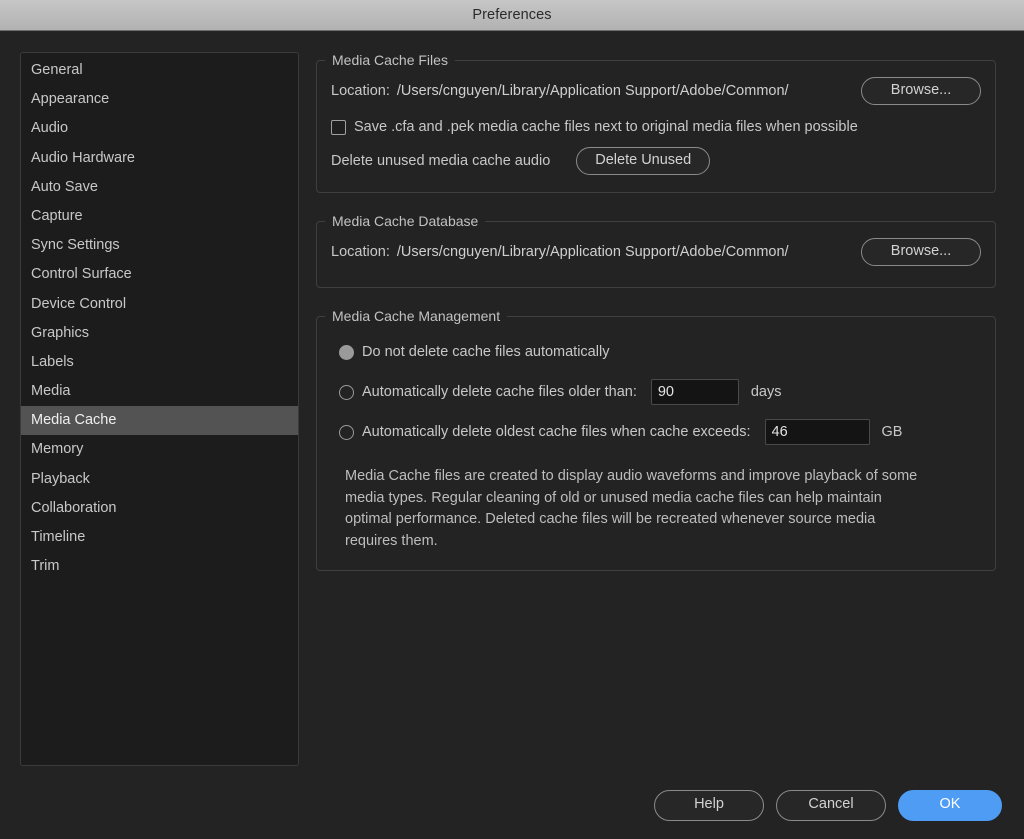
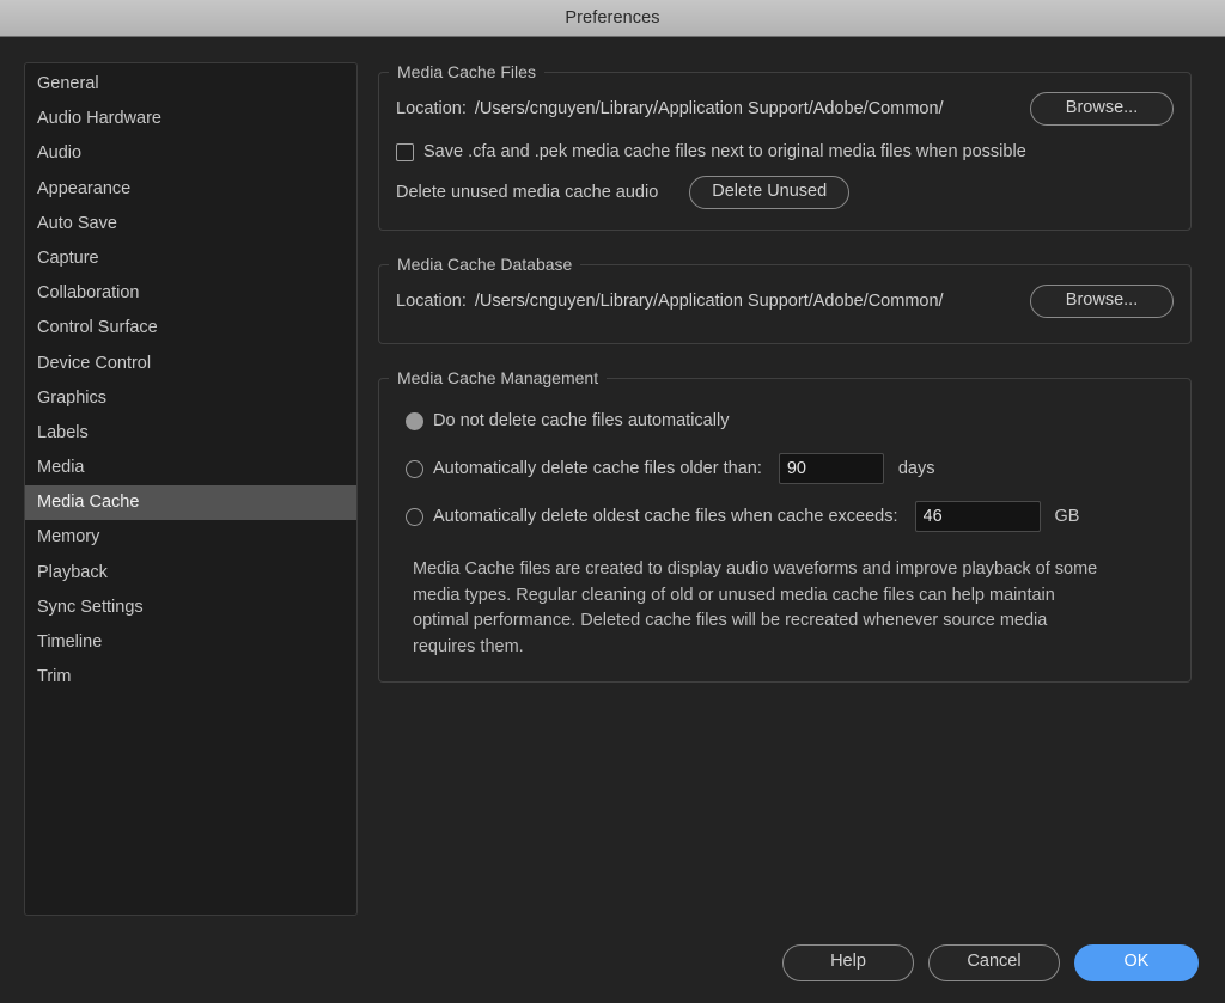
  Preferences
  General
- Appearance
+ Audio Hardware
  Audio
- Audio Hardware
+ Appearance
  Auto Save
  Capture
- Sync Settings
+ Collaboration
  Control Surface
  Device Control
  Graphics
  Labels
  Media
  Media Cache
  Memory
  Playback
- Collaboration
+ Sync Settings
  Timeline
  Trim
  Media Cache Files
  Location:
  /Users/cnguyen/Library/Application Support/Adobe/Common/
  Browse...
  Save .cfa and .pek media cache files next to original media files when possible
  Delete unused media cache audio
  Delete Unused
  Media Cache Database
  Location:
  /Users/cnguyen/Library/Application Support/Adobe/Common/
  Browse...
  Media Cache Management
  Do not delete cache files automatically
  Automatically delete cache files older than:
  90
  days
  Automatically delete oldest cache files when cache exceeds:
  46
  GB
  Media Cache files are created to display audio waveforms and improve playback of some media types. Regular cleaning of old or unused media cache files can help maintain optimal performance. Deleted cache files will be recreated whenever source media requires them.
  Help
  Cancel
  OK
